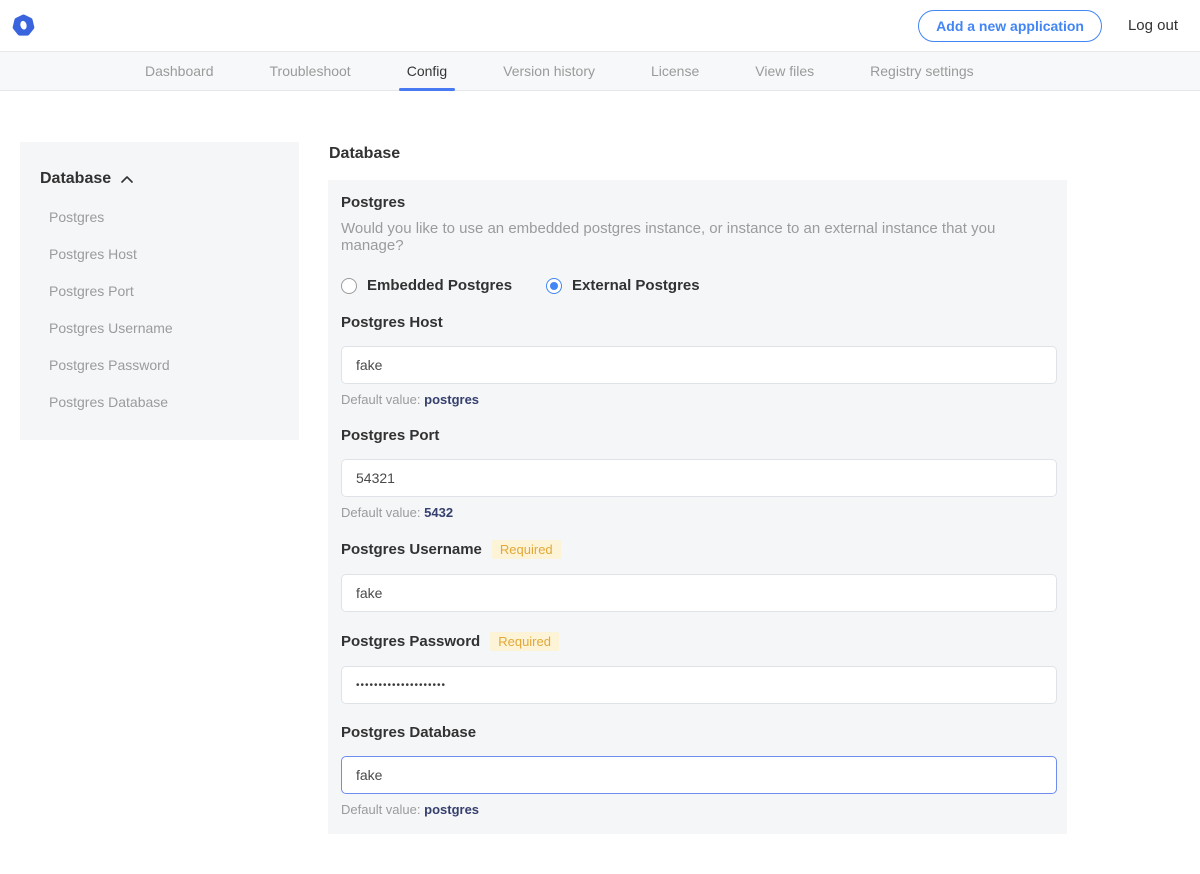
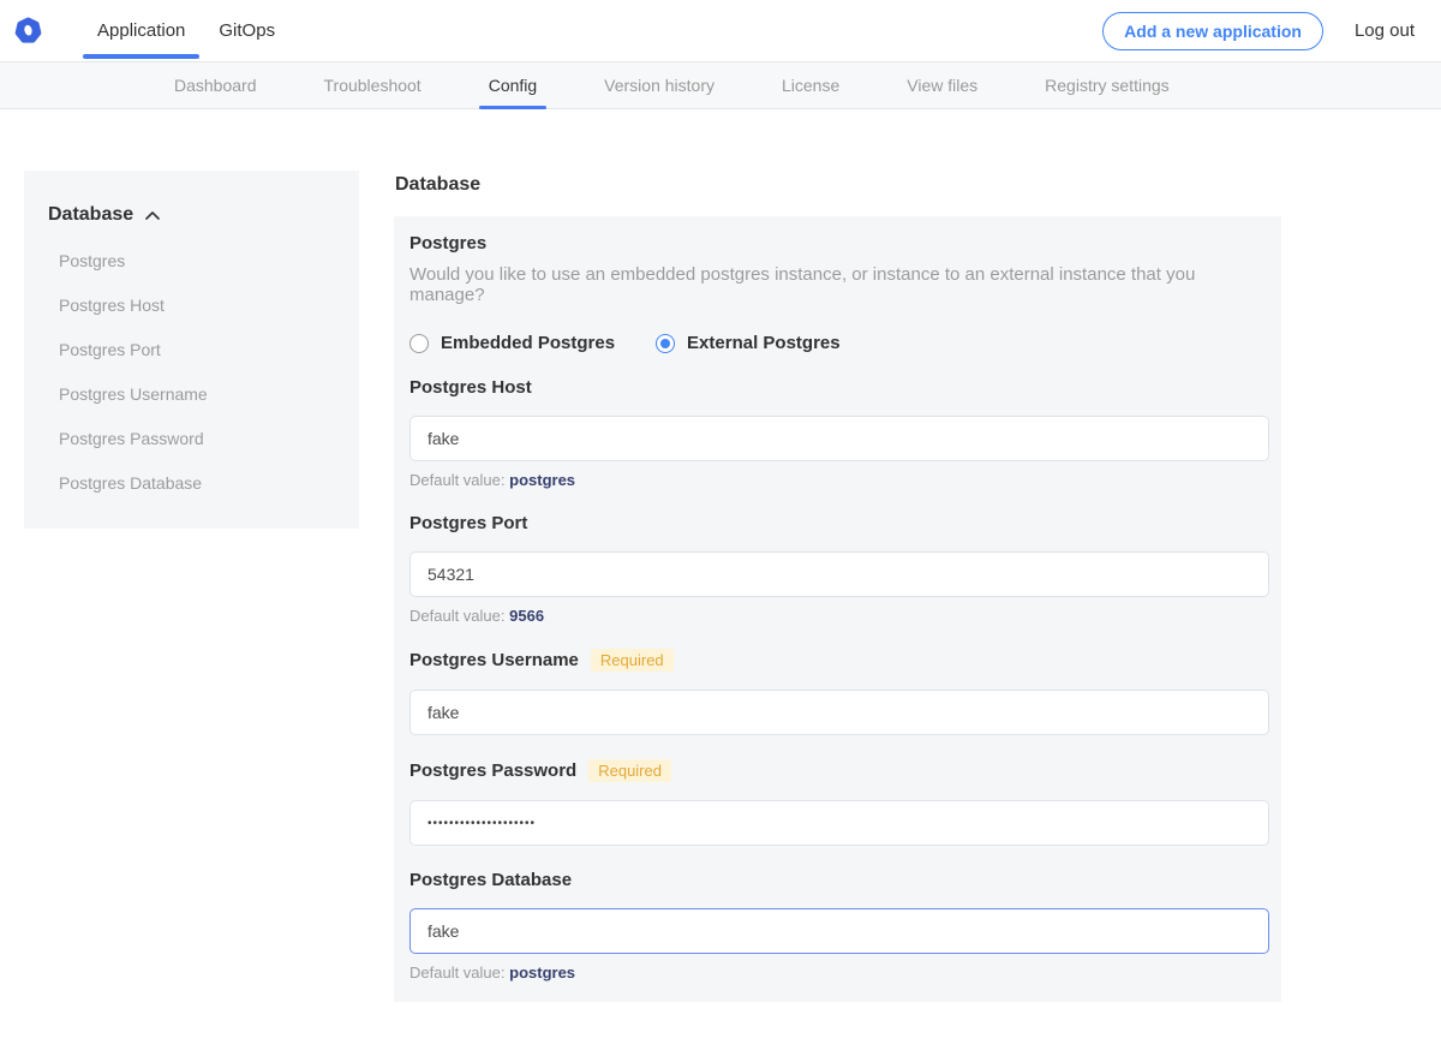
+ Application
+ GitOps
  Add a new application
  Log out
  Dashboard
  Troubleshoot
  Config
  Version history
  License
  View files
  Registry settings
  Database
  Postgres
  Postgres Host
  Postgres Port
  Postgres Username
  Postgres Password
  Postgres Database
  Database
  Postgres
  Would you like to use an embedded postgres instance, or instance to an external instance that you manage?
  Embedded Postgres
  External Postgres
  Postgres Host
  fake
  Default value: postgres
  Postgres Port
  54321
- Default value: 5432
+ Default value: 9566
  Postgres Username
  Required
  fake
  Postgres Password
  Required
  ••••••••••••••••••••
  Postgres Database
  fake
  Default value: postgres
